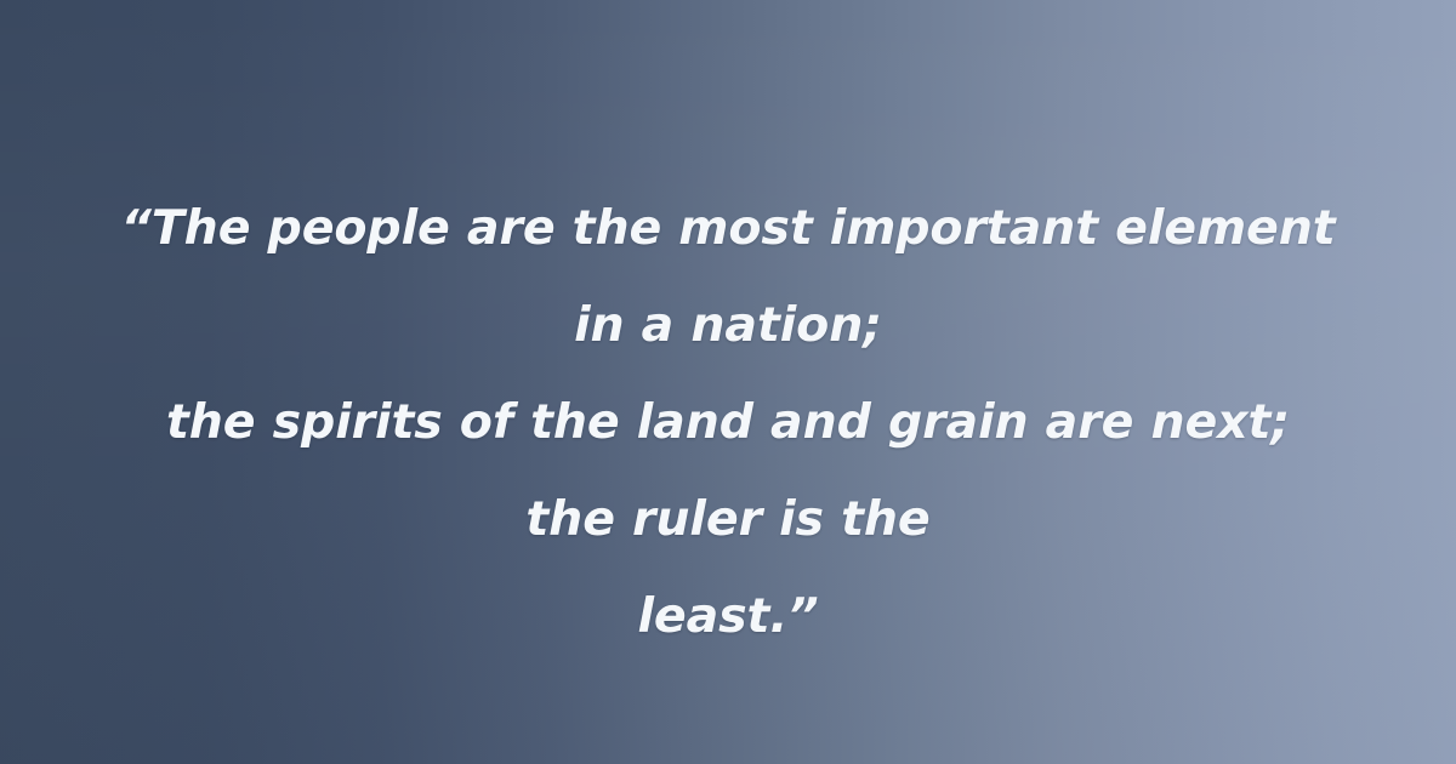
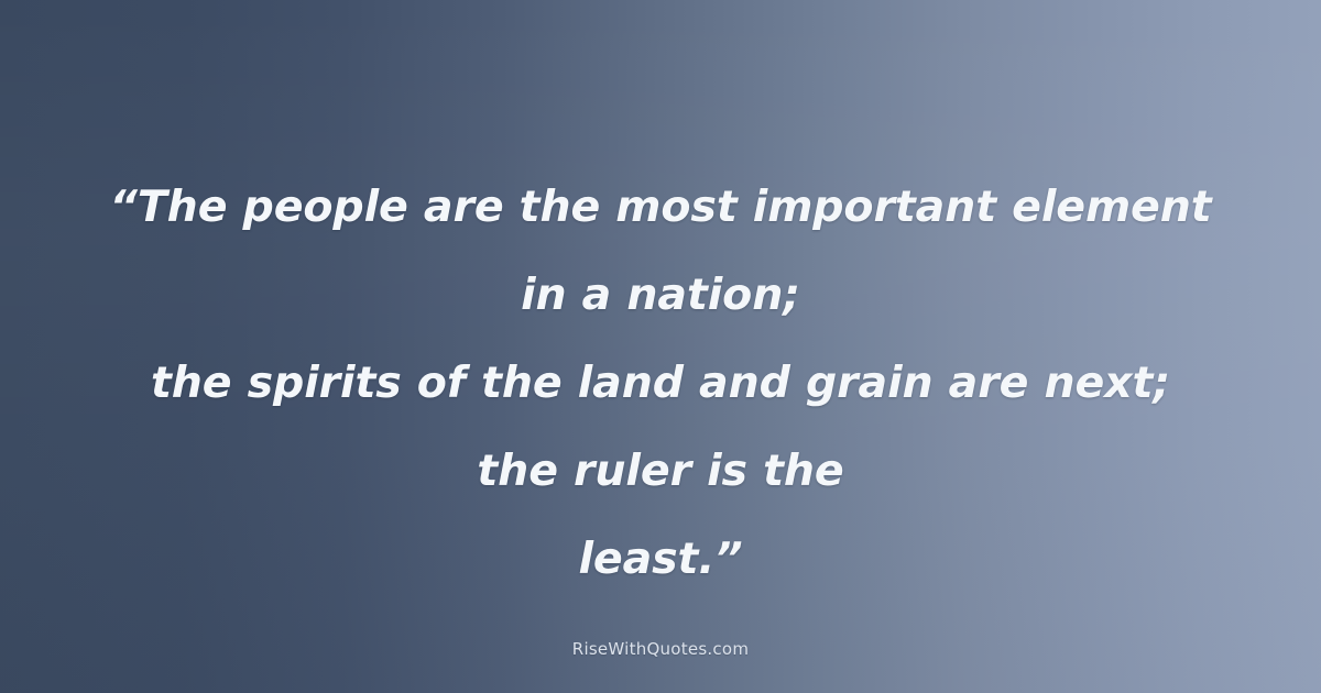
  “The people are the most important element in a nation;
  the spirits of the land and grain are next; the ruler is the
  least.”
+ RiseWithQuotes.com
